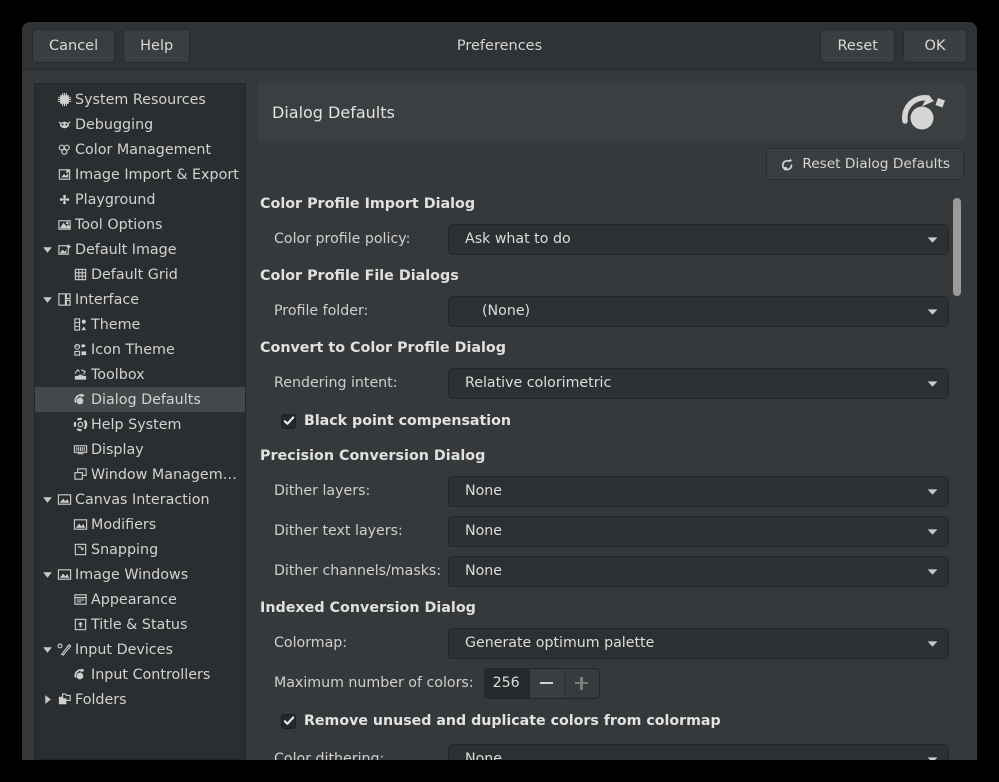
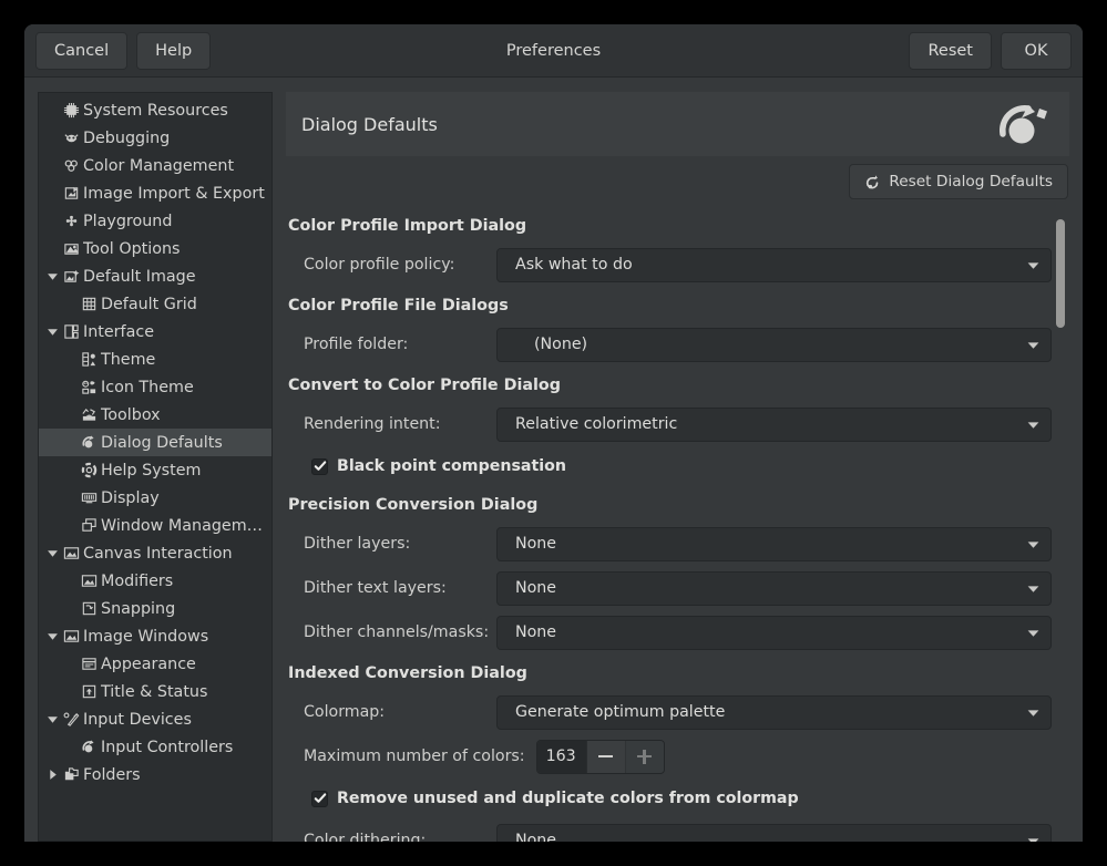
  Cancel
  Help
  Preferences
  Reset
  OK
  System Resources
  Debugging
  Color Management
  Image Import & Export
  Playground
  Tool Options
  Default Image
  Default Grid
  Interface
  Theme
  Icon Theme
  Toolbox
  Dialog Defaults
  Help System
  Display
  Window Management
  Canvas Interaction
  Modifiers
  Snapping
  Image Windows
  Appearance
  Title & Status
  Input Devices
  Input Controllers
  Folders
  Dialog Defaults
  Reset Dialog Defaults
  Color Profile Import Dialog
  Color profile policy:
  Ask what to do
  Color Profile File Dialogs
  Profile folder:
  (None)
  Convert to Color Profile Dialog
  Rendering intent:
  Relative colorimetric
  Black point compensation
  Precision Conversion Dialog
  Dither layers:
  None
  Dither text layers:
  None
  Dither channels/masks:
  None
  Indexed Conversion Dialog
  Colormap:
  Generate optimum palette
  Maximum number of colors:
- 256
+ 163
  Remove unused and duplicate colors from colormap
  Color dithering:
  None
